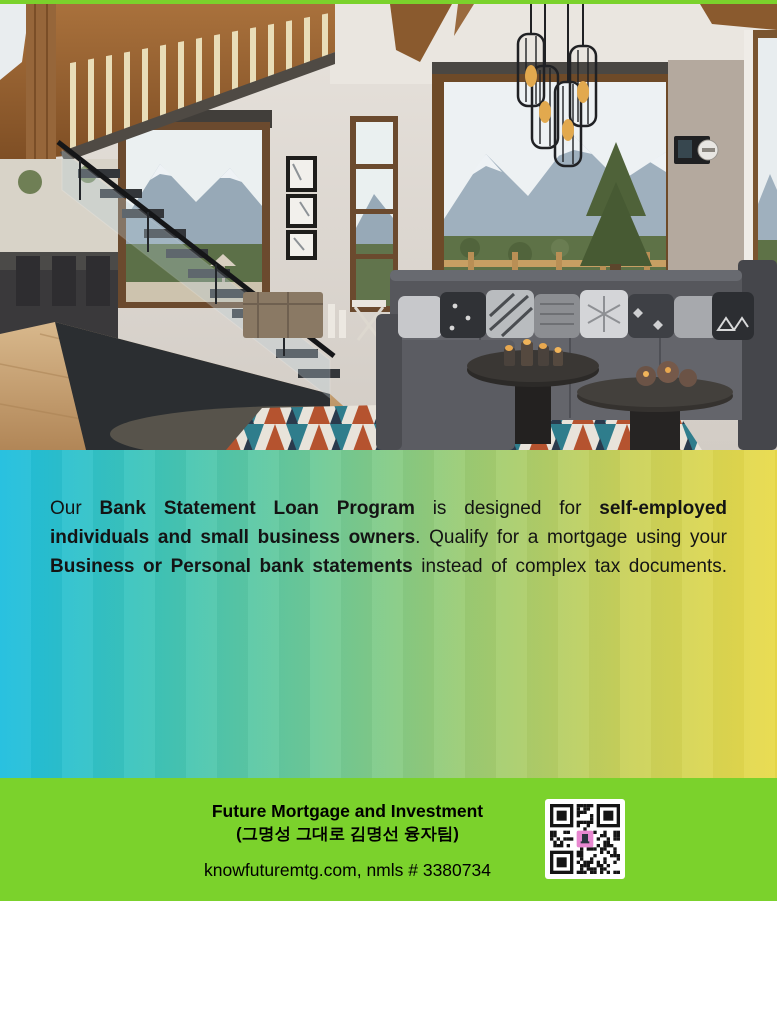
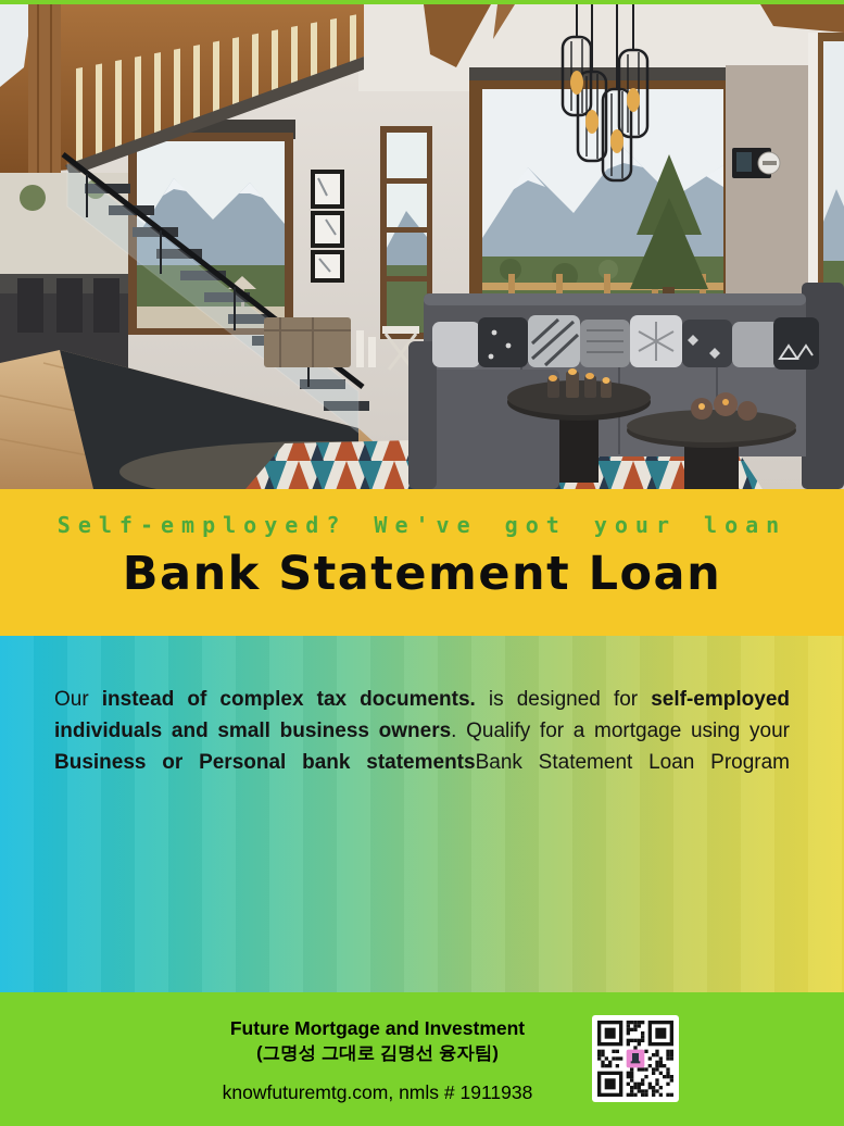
+ Self-employed? We've got your loan
+ Bank Statement Loan
- Our Bank Statement Loan Program is designed for self-employed
+ Our instead of complex tax documents. is designed for self-employed
  individuals and small business owners. Qualify for a mortgage using your
- Business or Personal bank statements instead of complex tax documents.
+ Business or Personal bank statementsBank Statement Loan Program
  Future Mortgage and Investment
  (그명성 그대로 김명선 융자팀)
- knowfuturemtg.com, nmls # 3380734
+ knowfuturemtg.com, nmls # 1911938
